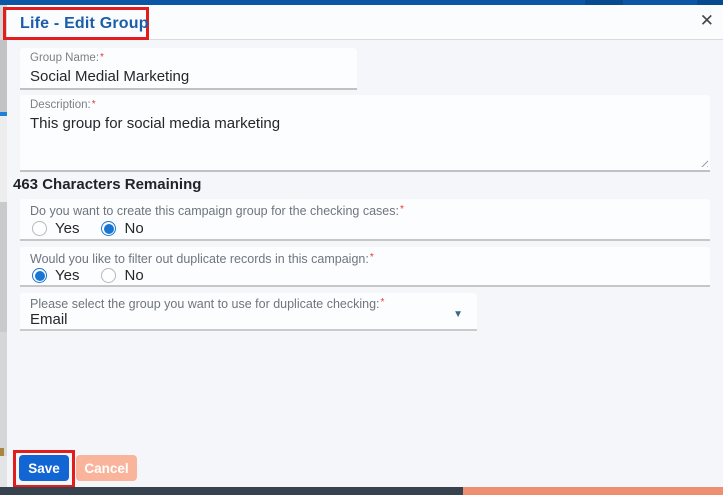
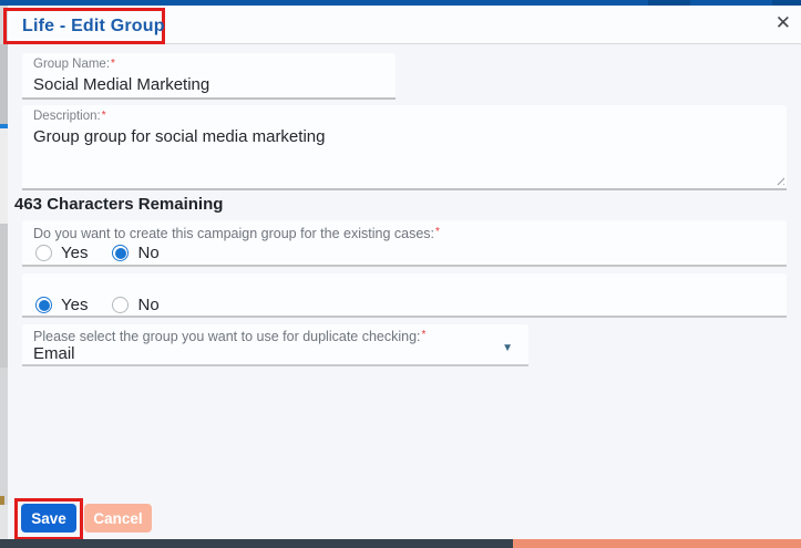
  Life - Edit Group
  ✕
  Group Name:*
  Social Medial Marketing
  Description:*
- This group for social media marketing
+ Group group for social media marketing
  463 Characters Remaining
- Do you want to create this campaign group for the checking cases:*
+ Do you want to create this campaign group for the existing cases:*
  Yes
  No
- Would you like to filter out duplicate records in this campaign:*
  Yes
  No
  Please select the group you want to use for duplicate checking:*
  Email
  ▼
  Save
  Cancel
